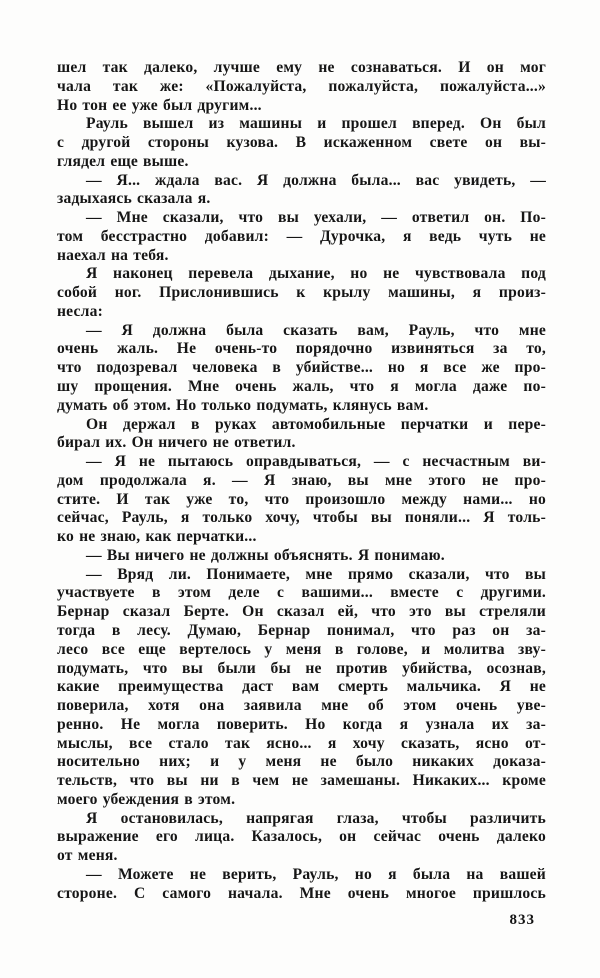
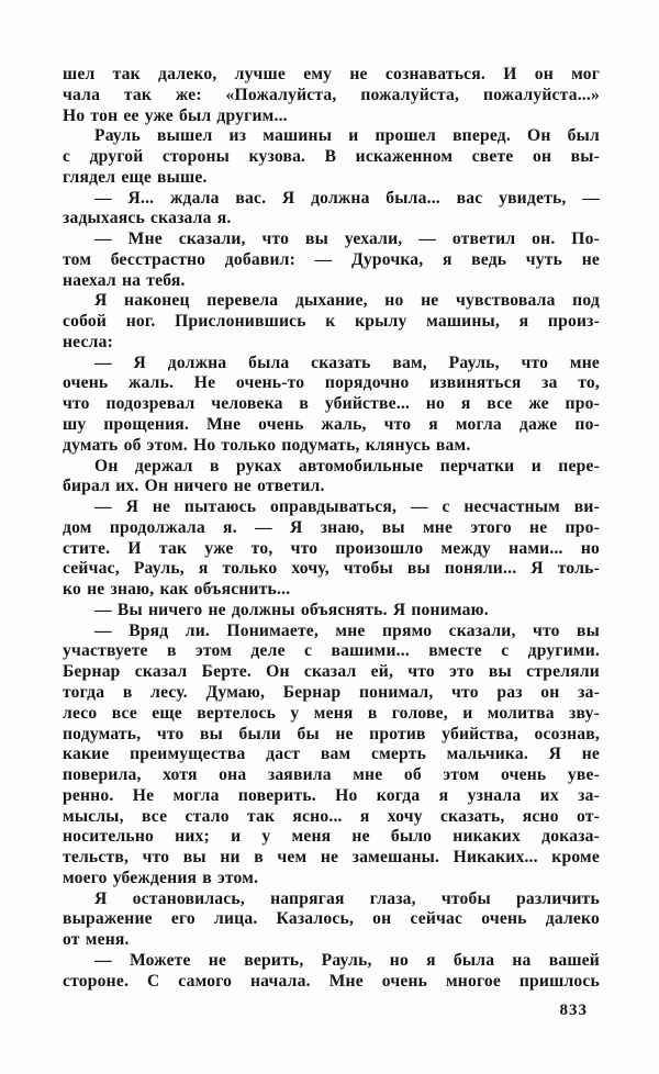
  шел так далеко, лучше ему не сознаваться. И он мог
  чала так же: «Пожалуйста, пожалуйста, пожалуйста...»
  Но тон ее уже был другим...
  Рауль вышел из машины и прошел вперед. Он был
  с другой стороны кузова. В искаженном свете он вы-
  глядел еще выше.
  — Я... ждала вас. Я должна была... вас увидеть, —
  задыхаясь сказала я.
  — Мне сказали, что вы уехали, — ответил он. По-
  том бесстрастно добавил: — Дурочка, я ведь чуть не
  наехал на тебя.
  Я наконец перевела дыхание, но не чувствовала под
  собой ног. Прислонившись к крылу машины, я произ-
  несла:
  — Я должна была сказать вам, Рауль, что мне
  очень жаль. Не очень-то порядочно извиняться за то,
  что подозревал человека в убийстве... но я все же про-
  шу прощения. Мне очень жаль, что я могла даже по-
  думать об этом. Но только подумать, клянусь вам.
  Он держал в руках автомобильные перчатки и пере-
  бирал их. Он ничего не ответил.
  — Я не пытаюсь оправдываться, — с несчастным ви-
  дом продолжала я. — Я знаю, вы мне этого не про-
  стите. И так уже то, что произошло между нами... но
  сейчас, Рауль, я только хочу, чтобы вы поняли... Я толь-
- ко не знаю, как перчатки...
+ ко не знаю, как объяснить...
  — Вы ничего не должны объяснять. Я понимаю.
  — Вряд ли. Понимаете, мне прямо сказали, что вы
  участвуете в этом деле с вашими... вместе с другими.
  Бернар сказал Берте. Он сказал ей, что это вы стреляли
  тогда в лесу. Думаю, Бернар понимал, что раз он за-
  лесо все еще вертелось у меня в голове, и молитва зву-
  подумать, что вы были бы не против убийства, осознав,
  какие преимущества даст вам смерть мальчика. Я не
  поверила, хотя она заявила мне об этом очень уве-
  ренно. Не могла поверить. Но когда я узнала их за-
  мыслы, все стало так ясно... я хочу сказать, ясно от-
  носительно них; и у меня не было никаких доказа-
  тельств, что вы ни в чем не замешаны. Никаких... кроме
  моего убеждения в этом.
  Я остановилась, напрягая глаза, чтобы различить
  выражение его лица. Казалось, он сейчас очень далеко
  от меня.
  — Можете не верить, Рауль, но я была на вашей
  стороне. С самого начала. Мне очень многое пришлось
  833
